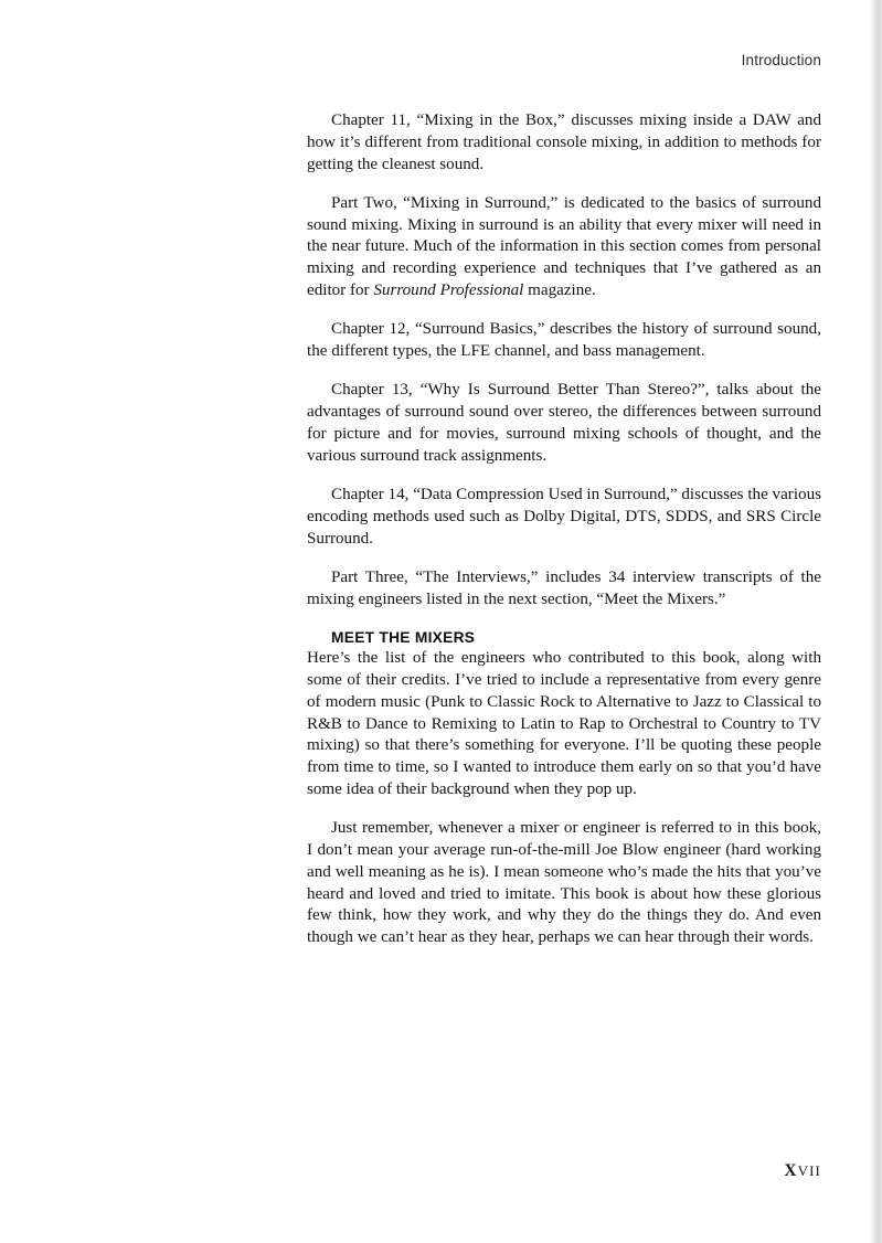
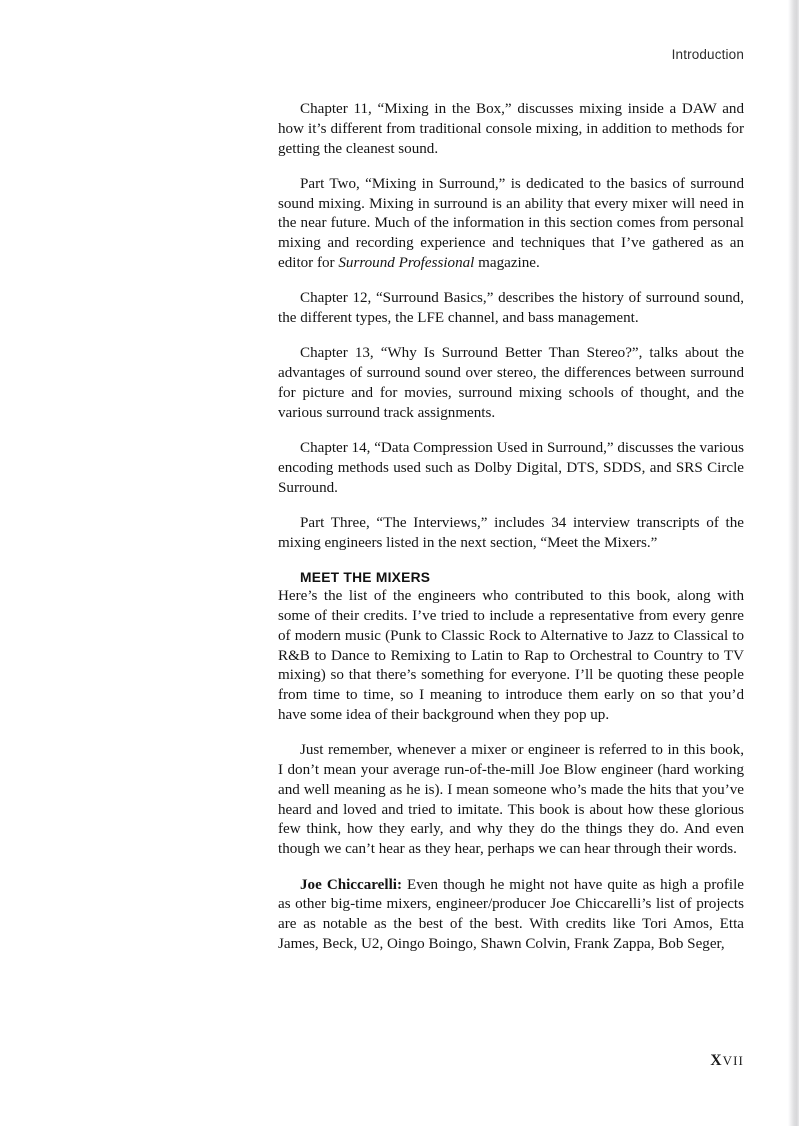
  Introduction
  Chapter 11, “Mixing in the Box,” discusses mixing inside a DAW and how it’s different from traditional console mixing, in addition to methods for getting the cleanest sound.
  Part Two, “Mixing in Surround,” is dedicated to the basics of surround sound mixing. Mixing in surround is an ability that every mixer will need in the near future. Much of the information in this section comes from personal mixing and recording experience and techniques that I’ve gathered as an editor for Surround Professional magazine.
  Chapter 12, “Surround Basics,” describes the history of surround sound, the different types, the LFE channel, and bass management.
  Chapter 13, “Why Is Surround Better Than Stereo?”, talks about the advantages of surround sound over stereo, the differences between surround for picture and for movies, surround mixing schools of thought, and the various surround track assignments.
  Chapter 14, “Data Compression Used in Surround,” discusses the various encoding methods used such as Dolby Digital, DTS, SDDS, and SRS Circle Surround.
  Part Three, “The Interviews,” includes 34 interview transcripts of the mixing engineers listed in the next section, “Meet the Mixers.”
  MEET THE MIXERS
- Here’s the list of the engineers who contributed to this book, along with some of their credits. I’ve tried to include a representative from every genre of modern music (Punk to Classic Rock to Alternative to Jazz to Classical to R&B to Dance to Remixing to Latin to Rap to Orchestral to Country to TV mixing) so that there’s something for everyone. I’ll be quoting these people from time to time, so I wanted to introduce them early on so that you’d have some idea of their background when they pop up.
+ Here’s the list of the engineers who contributed to this book, along with some of their credits. I’ve tried to include a representative from every genre of modern music (Punk to Classic Rock to Alternative to Jazz to Classical to R&B to Dance to Remixing to Latin to Rap to Orchestral to Country to TV mixing) so that there’s something for everyone. I’ll be quoting these people from time to time, so I meaning to introduce them early on so that you’d have some idea of their background when they pop up.
- Just remember, whenever a mixer or engineer is referred to in this book, I don’t mean your average run-of-the-mill Joe Blow engineer (hard working and well meaning as he is). I mean someone who’s made the hits that you’ve heard and loved and tried to imitate. This book is about how these glorious few think, how they work, and why they do the things they do. And even though we can’t hear as they hear, perhaps we can hear through their words.
+ Just remember, whenever a mixer or engineer is referred to in this book, I don’t mean your average run-of-the-mill Joe Blow engineer (hard working and well meaning as he is). I mean someone who’s made the hits that you’ve heard and loved and tried to imitate. This book is about how these glorious few think, how they early, and why they do the things they do. And even though we can’t hear as they hear, perhaps we can hear through their words.
+ Joe Chiccarelli: Even though he might not have quite as high a profile as other big-time mixers, engineer/producer Joe Chiccarelli’s list of projects are as notable as the best of the best. With credits like Tori Amos, Etta James, Beck, U2, Oingo Boingo, Shawn Colvin, Frank Zappa, Bob Seger,
  XVII
